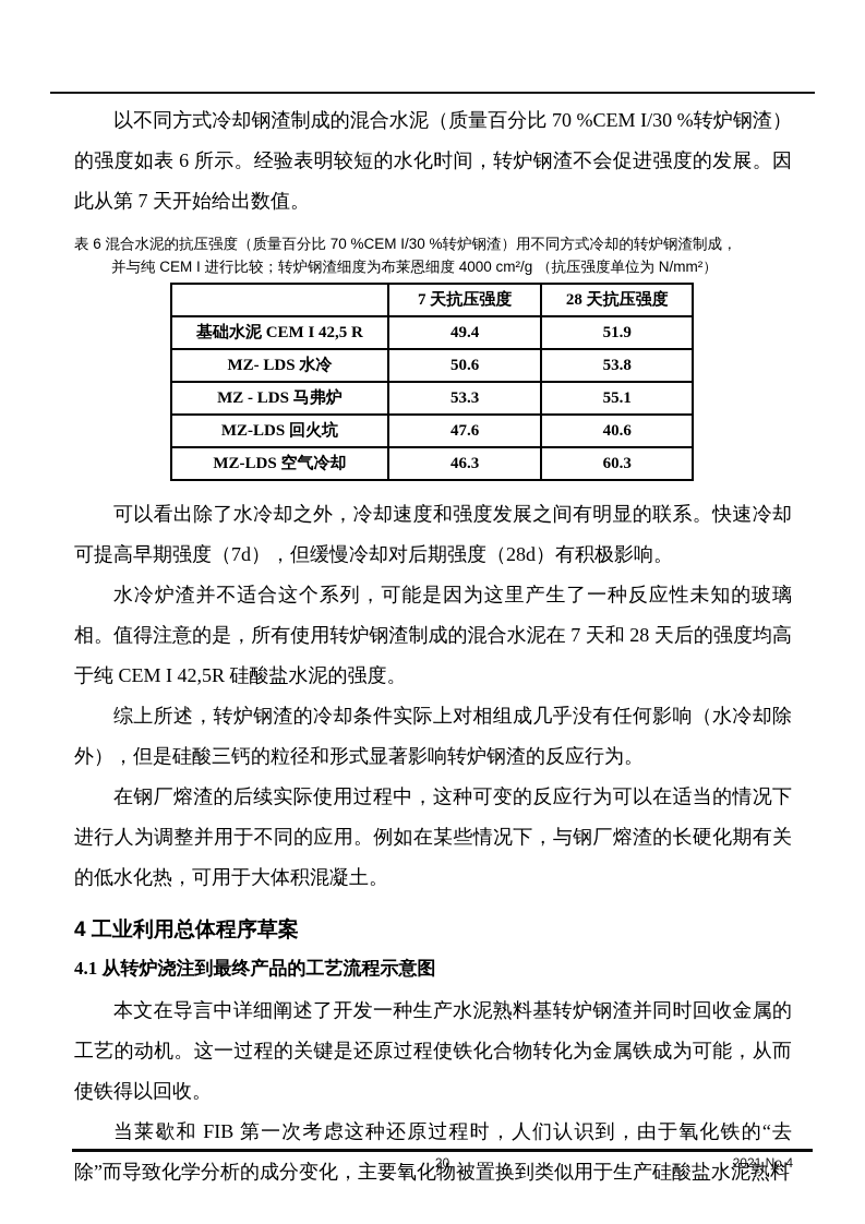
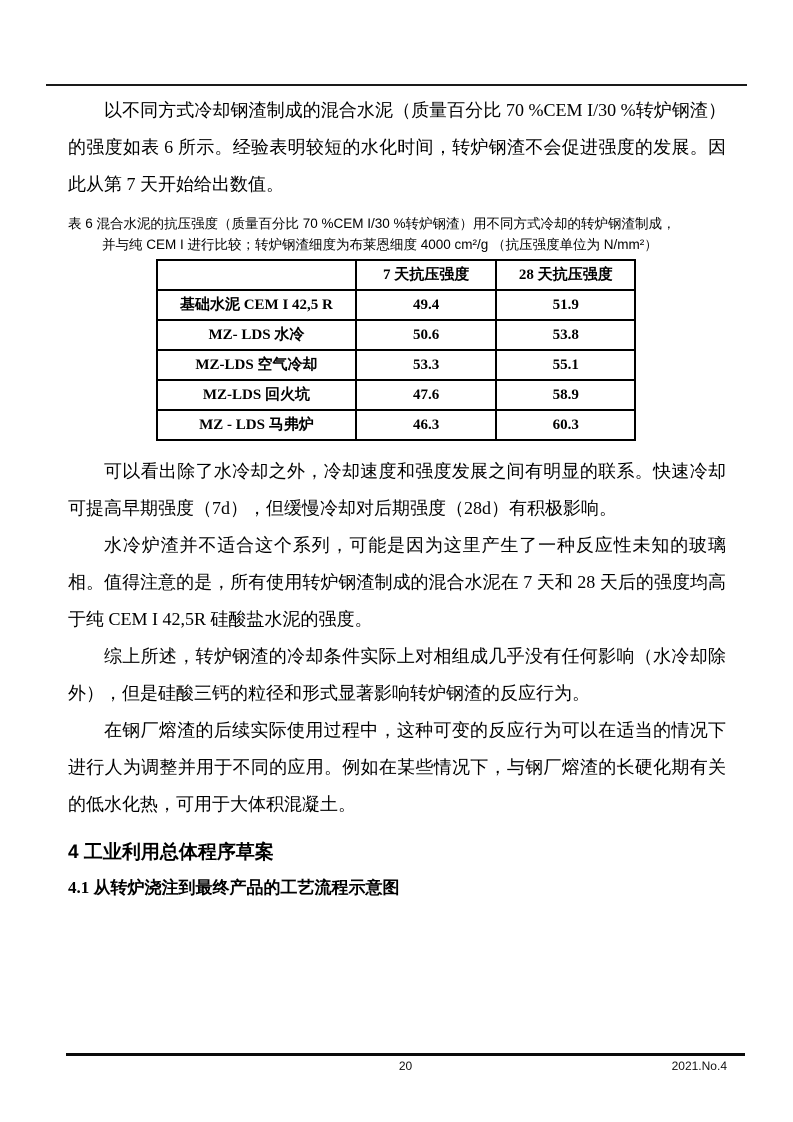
  以不同方式冷却钢渣制成的混合水泥（质量百分比 70 %CEM I/30 %转炉钢渣）的强度如表 6 所示。经验表明较短的水化时间，转炉钢渣不会促进强度的发展。因此从第 7 天开始给出数值。
  表 6 混合水泥的抗压强度（质量百分比 70 %CEM I/30 %转炉钢渣）用不同方式冷却的转炉钢渣制成，
  并与纯 CEM I 进行比较；转炉钢渣细度为布莱恩细度 4000 cm²/g （抗压强度单位为 N/mm²）
  	7 天抗压强度	28 天抗压强度
  基础水泥 CEM I 42,5 R	49.4	51.9
  MZ- LDS 水冷	50.6	53.8
- MZ - LDS 马弗炉	53.3	55.1
+ MZ-LDS 空气冷却	53.3	55.1
- MZ-LDS 回火坑	47.6	40.6
+ MZ-LDS 回火坑	47.6	58.9
- MZ-LDS 空气冷却	46.3	60.3
+ MZ - LDS 马弗炉	46.3	60.3
  可以看出除了水冷却之外，冷却速度和强度发展之间有明显的联系。快速冷却可提高早期强度（7d），但缓慢冷却对后期强度（28d）有积极影响。
  水冷炉渣并不适合这个系列，可能是因为这里产生了一种反应性未知的玻璃相。值得注意的是，所有使用转炉钢渣制成的混合水泥在 7 天和 28 天后的强度均高于纯 CEM I 42,5R 硅酸盐水泥的强度。
  综上所述，转炉钢渣的冷却条件实际上对相组成几乎没有任何影响（水冷却除外），但是硅酸三钙的粒径和形式显著影响转炉钢渣的反应行为。
  在钢厂熔渣的后续实际使用过程中，这种可变的反应行为可以在适当的情况下进行人为调整并用于不同的应用。例如在某些情况下，与钢厂熔渣的长硬化期有关的低水化热，可用于大体积混凝土。
  4 工业利用总体程序草案
  4.1 从转炉浇注到最终产品的工艺流程示意图
- 本文在导言中详细阐述了开发一种生产水泥熟料基转炉钢渣并同时回收金属的工艺的动机。这一过程的关键是还原过程使铁化合物转化为金属铁成为可能，从而使铁得以回收。
- 当莱歇和 FIB 第一次考虑这种还原过程时，人们认识到，由于氧化铁的“去除”而导致化学分析的成分变化，主要氧化物被置换到类似用于生产硅酸盐水泥熟料
  20
  2021.No.4
